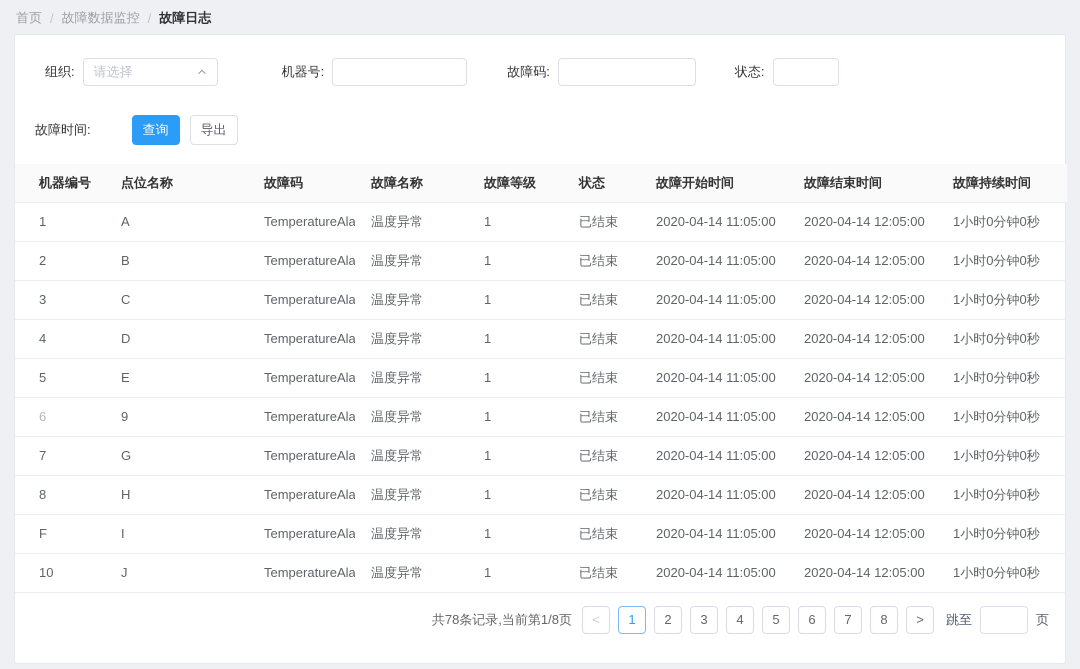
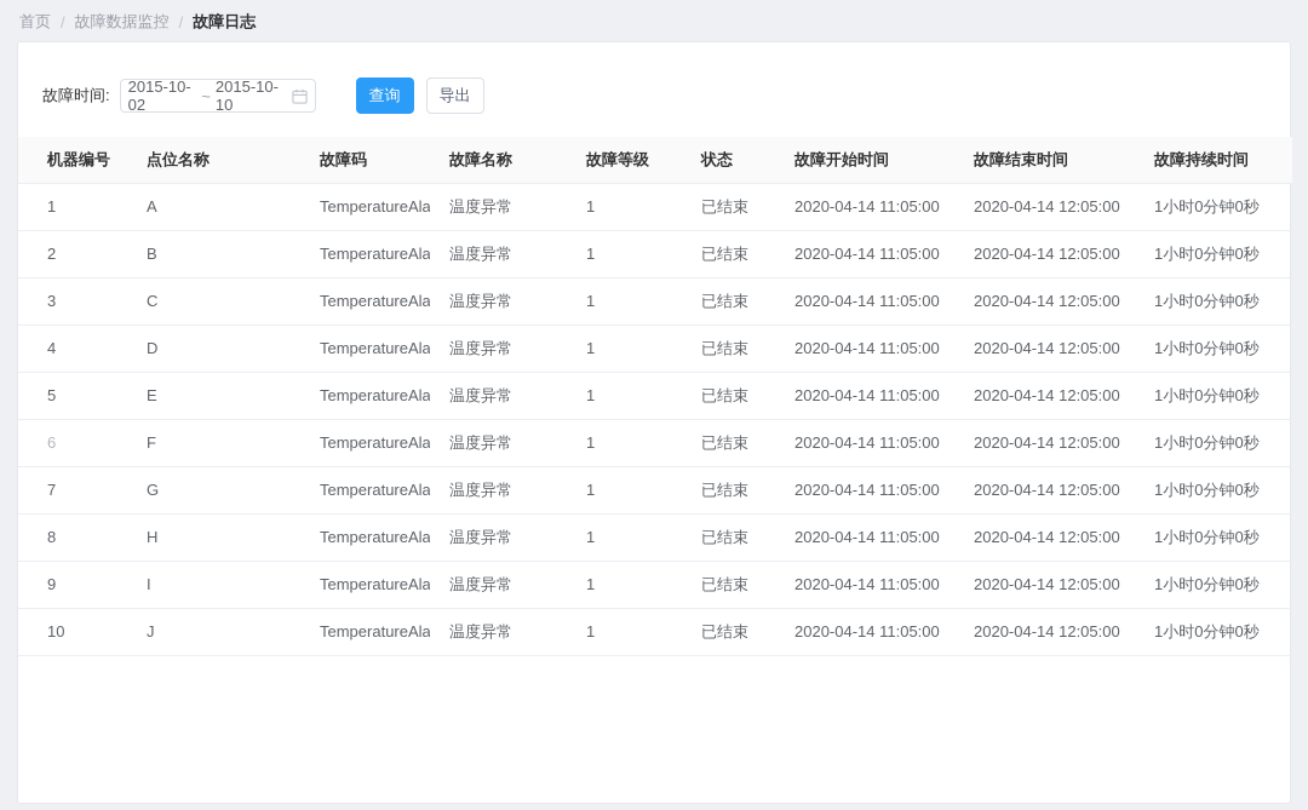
  首页
  /
  故障数据监控
  /
  故障日志
- 组织:
- 请选择
- 机器号:
- 故障码:
- 状态:
  故障时间:
+ 2015-10-02
+ ~
+ 2015-10-10
  查询
  导出
  机器编号	点位名称	故障码	故障名称	故障等级	状态	故障开始时间	故障结束时间	故障持续时间
  1	A	TemperatureAla	温度异常	1	已结束	2020-04-14 11:05:00	2020-04-14 12:05:00	1小时0分钟0秒
  2	B	TemperatureAla	温度异常	1	已结束	2020-04-14 11:05:00	2020-04-14 12:05:00	1小时0分钟0秒
  3	C	TemperatureAla	温度异常	1	已结束	2020-04-14 11:05:00	2020-04-14 12:05:00	1小时0分钟0秒
  4	D	TemperatureAla	温度异常	1	已结束	2020-04-14 11:05:00	2020-04-14 12:05:00	1小时0分钟0秒
  5	E	TemperatureAla	温度异常	1	已结束	2020-04-14 11:05:00	2020-04-14 12:05:00	1小时0分钟0秒
- 6	9	TemperatureAla	温度异常	1	已结束	2020-04-14 11:05:00	2020-04-14 12:05:00	1小时0分钟0秒
+ 6	F	TemperatureAla	温度异常	1	已结束	2020-04-14 11:05:00	2020-04-14 12:05:00	1小时0分钟0秒
  7	G	TemperatureAla	温度异常	1	已结束	2020-04-14 11:05:00	2020-04-14 12:05:00	1小时0分钟0秒
  8	H	TemperatureAla	温度异常	1	已结束	2020-04-14 11:05:00	2020-04-14 12:05:00	1小时0分钟0秒
- F	I	TemperatureAla	温度异常	1	已结束	2020-04-14 11:05:00	2020-04-14 12:05:00	1小时0分钟0秒
+ 9	I	TemperatureAla	温度异常	1	已结束	2020-04-14 11:05:00	2020-04-14 12:05:00	1小时0分钟0秒
  10	J	TemperatureAla	温度异常	1	已结束	2020-04-14 11:05:00	2020-04-14 12:05:00	1小时0分钟0秒
- 共78条记录,当前第1/8页
- <
- 1
- 2
- 3
- 4
- 5
- 6
- 7
- 8
- >
- 跳至
- 页
